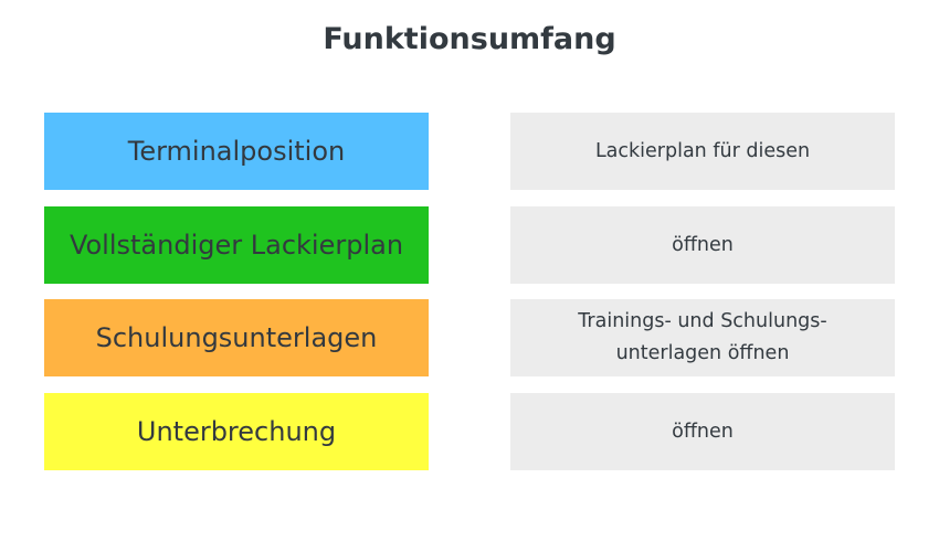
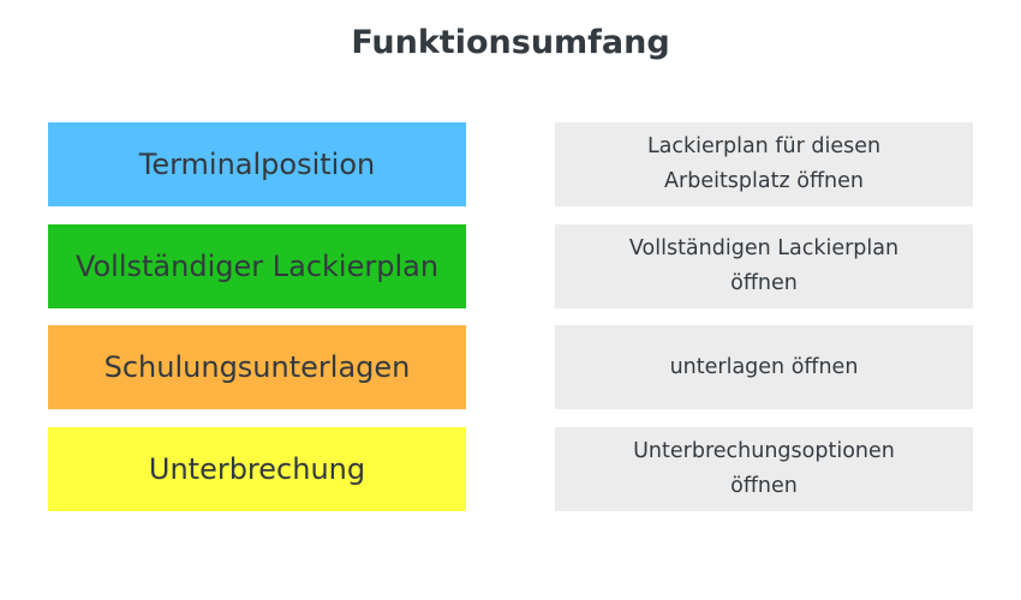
  Funktionsumfang
  Terminalposition
  Vollständiger Lackierplan
  Schulungsunterlagen
  Unterbrechung
  Lackierplan für diesen
+ Arbeitsplatz öffnen
+ Vollständigen Lackierplan
  öffnen
- Trainings- und Schulungs-
  unterlagen öffnen
+ Unterbrechungsoptionen
  öffnen
